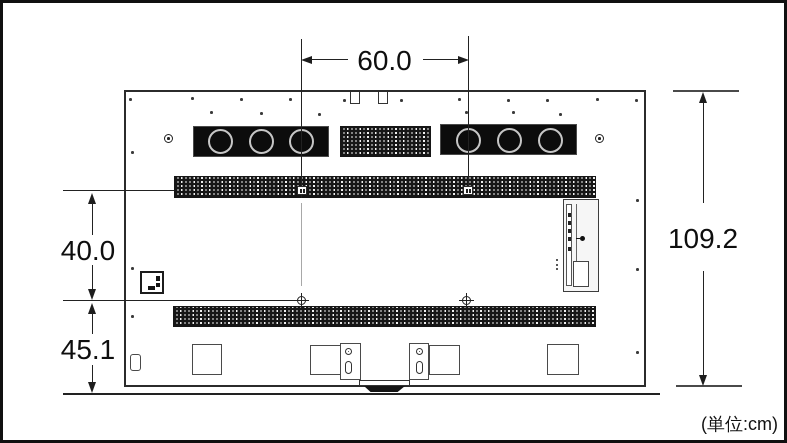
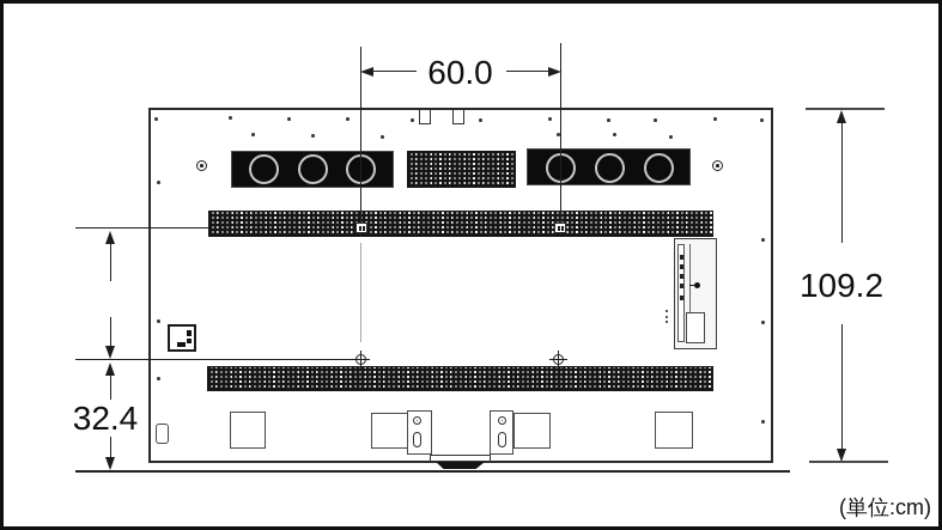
  60.0
  109.2
- 40.0
- 45.1
+ 32.4
  (単位:cm)
